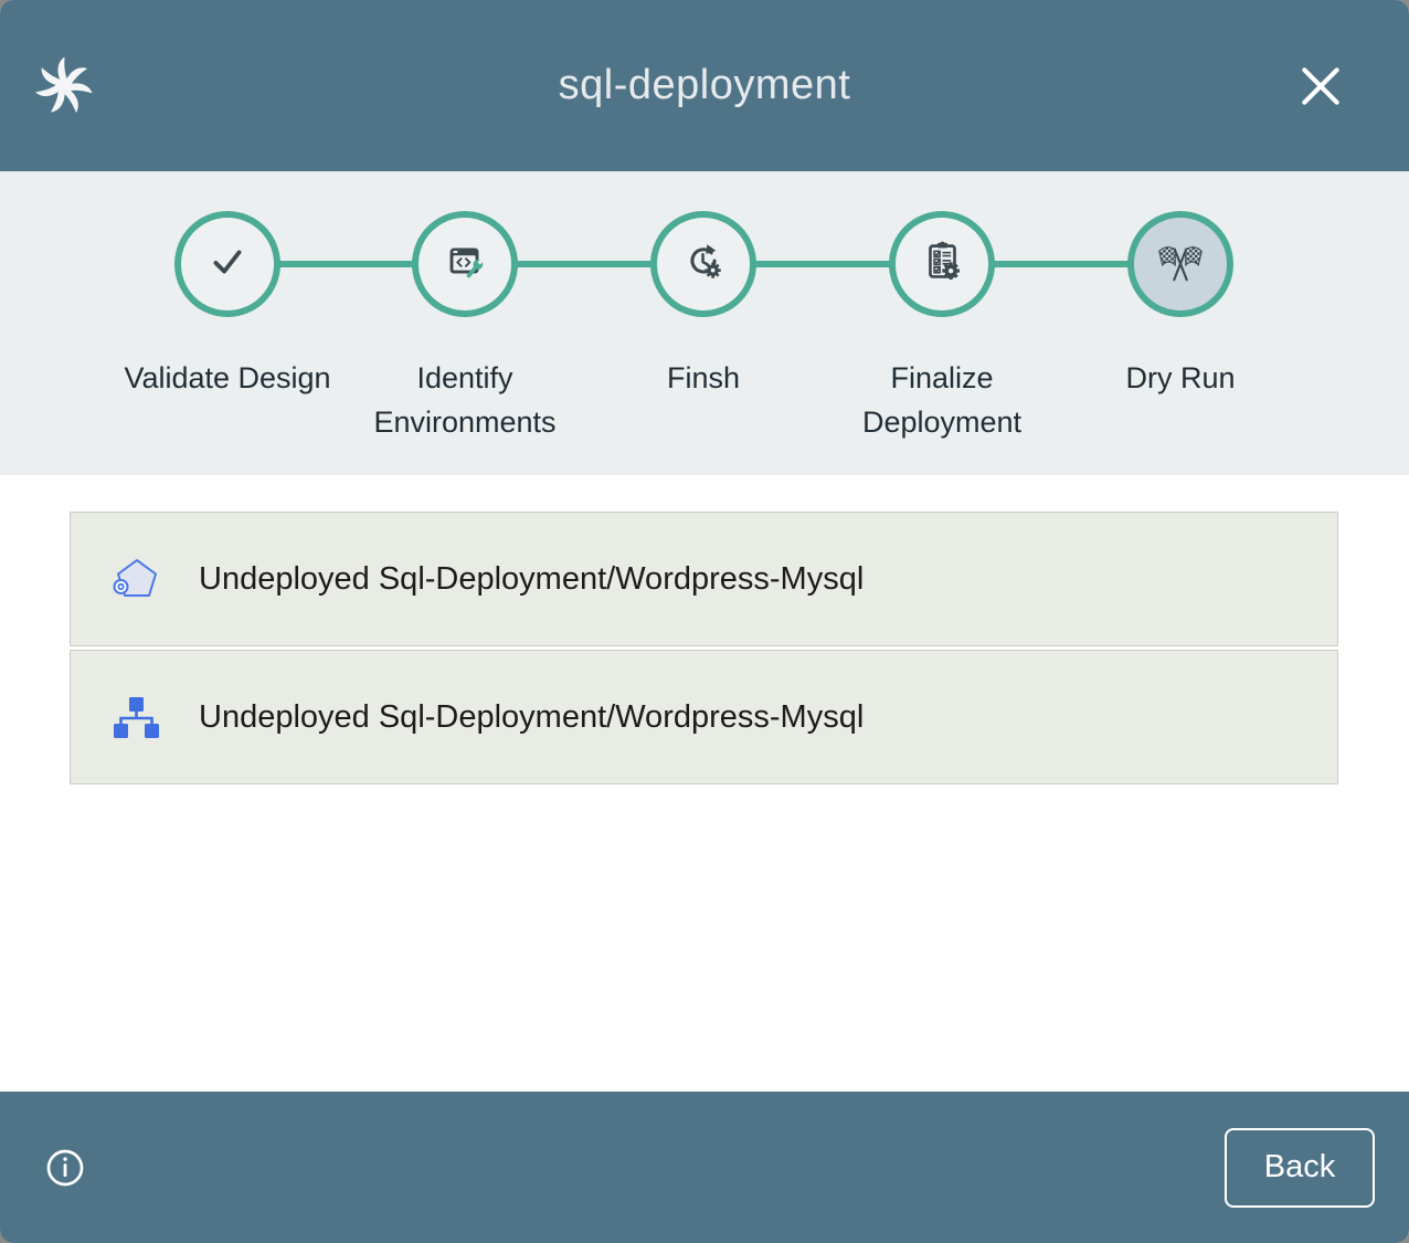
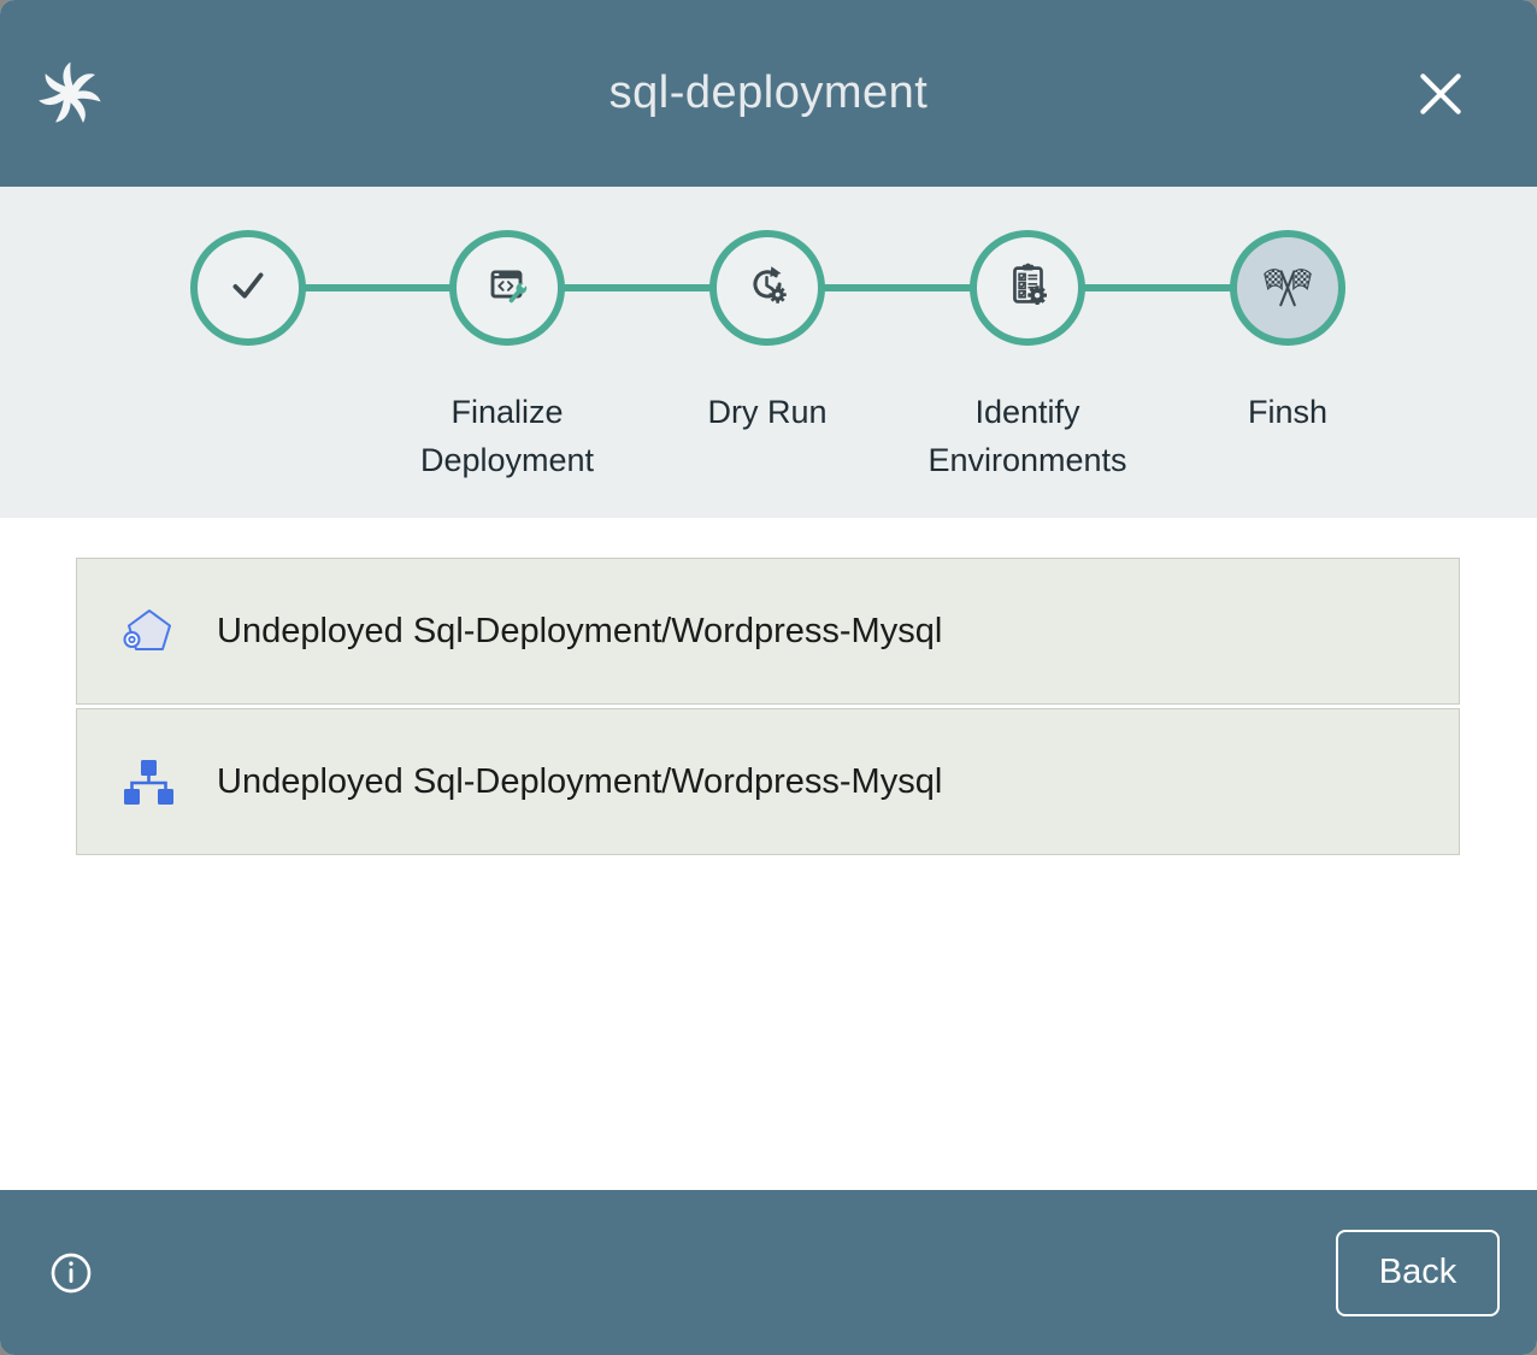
  sql-deployment
- Validate Design
- Identify Environments
+ Finalize Deployment
- Finsh
+ Dry Run
- Finalize Deployment
+ Identify Environments
- Dry Run
+ Finsh
  Undeployed Sql-Deployment/Wordpress-Mysql
  Undeployed Sql-Deployment/Wordpress-Mysql
  Back
